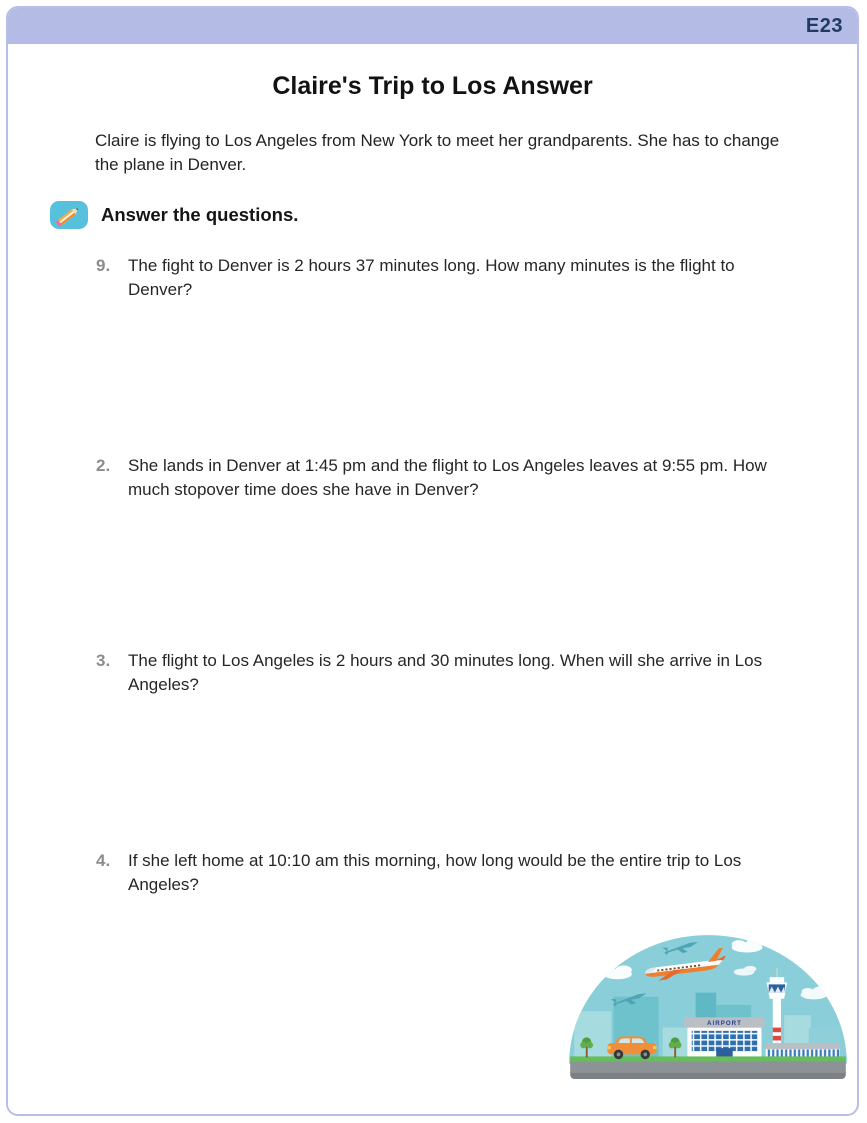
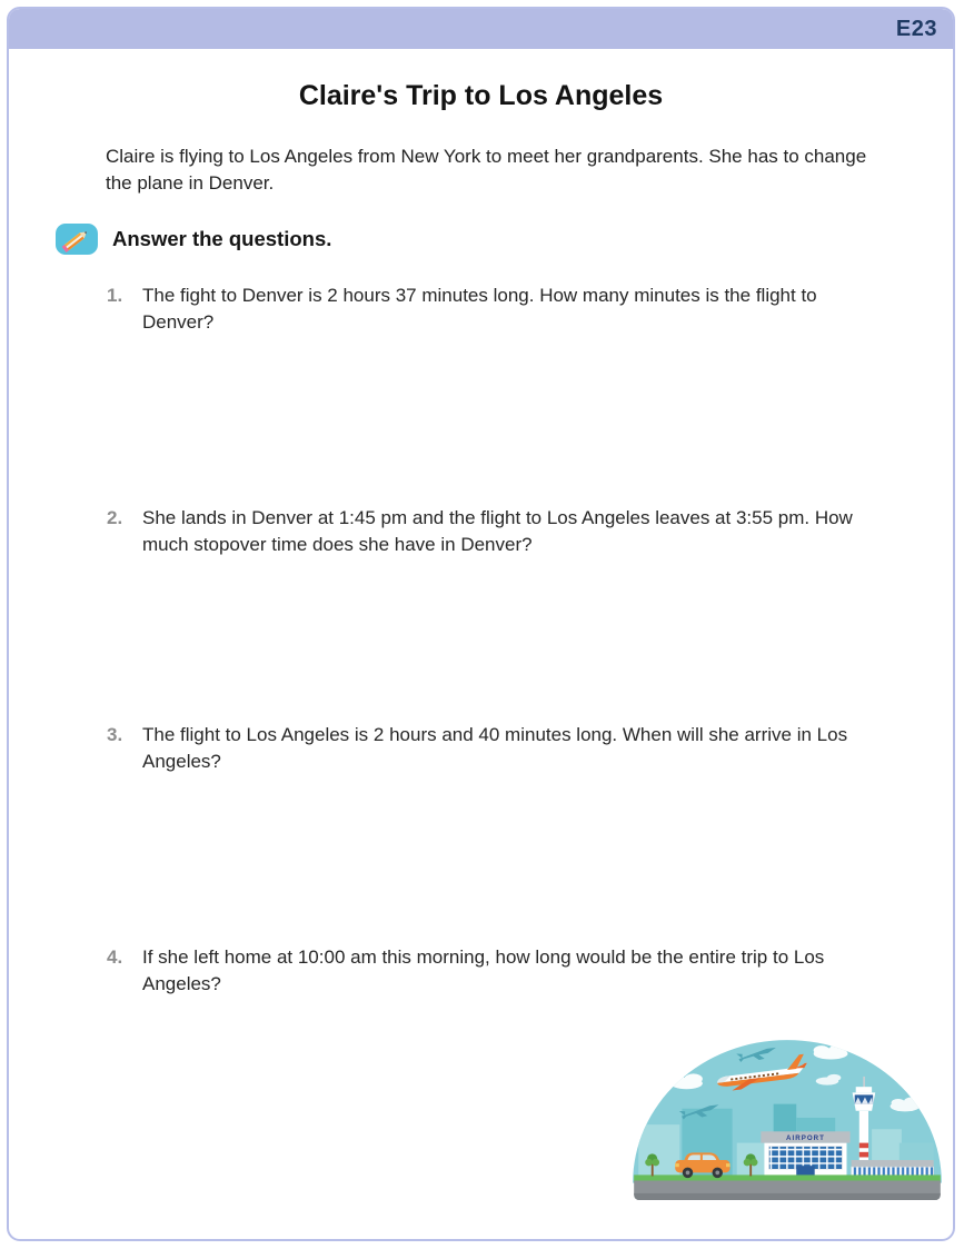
  E23
- Claire's Trip to Los Answer
+ Claire's Trip to Los Angeles
  Claire is flying to Los Angeles from New York to meet her grandparents. She has to change the plane in Denver.
  Answer the questions.
- 9.
+ 1.
  The fight to Denver is 2 hours 37 minutes long. How many minutes is the flight to Denver?
  2.
- She lands in Denver at 1:45 pm and the flight to Los Angeles leaves at 9:55 pm. How much stopover time does she have in Denver?
+ She lands in Denver at 1:45 pm and the flight to Los Angeles leaves at 3:55 pm. How much stopover time does she have in Denver?
  3.
- The flight to Los Angeles is 2 hours and 30 minutes long. When will she arrive in Los Angeles?
+ The flight to Los Angeles is 2 hours and 40 minutes long. When will she arrive in Los Angeles?
  4.
- If she left home at 10:10 am this morning, how long would be the entire trip to Los Angeles?
+ If she left home at 10:00 am this morning, how long would be the entire trip to Los Angeles?
